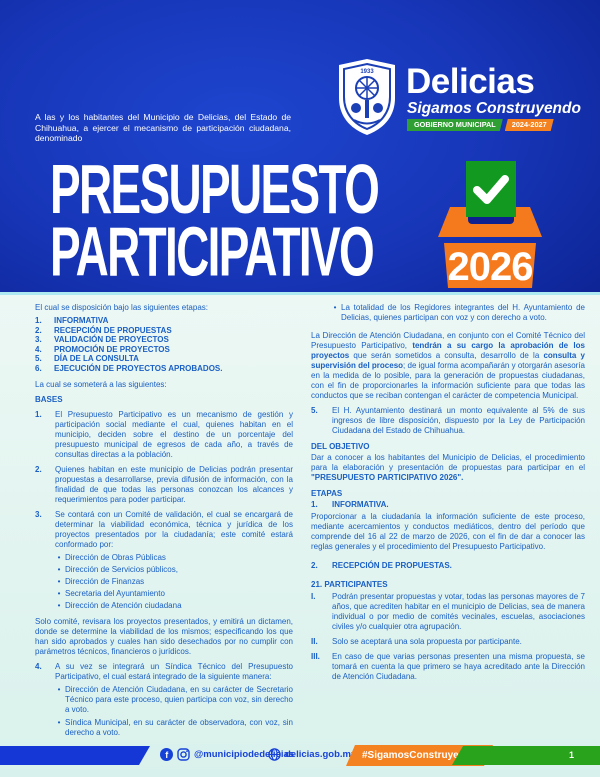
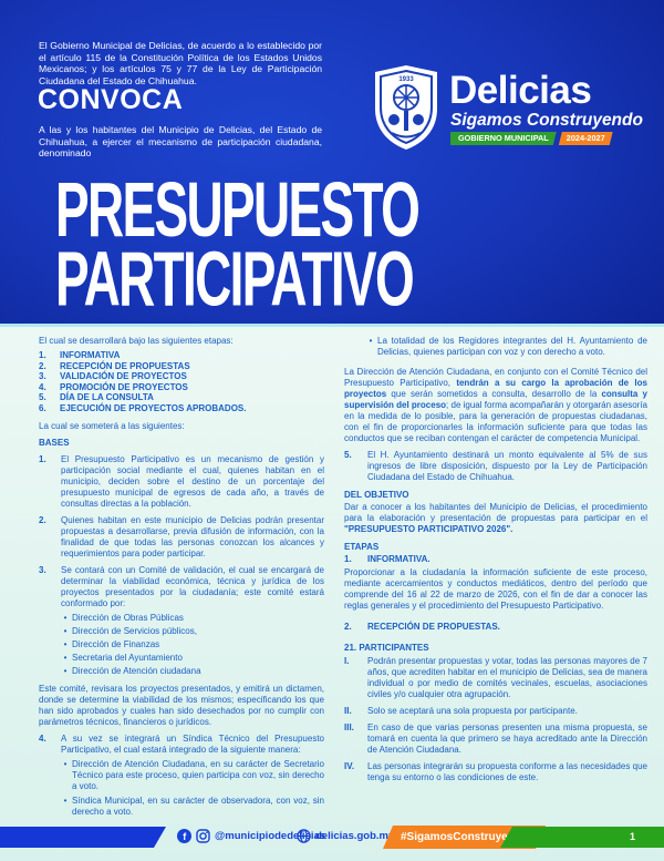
+ El Gobierno Municipal de Delicias, de acuerdo a lo establecido por el artículo 115 de la Constitución Política de los Estados Unidos Mexicanos; y los artículos 75 y 77 de la Ley de Participación Ciudadana del Estado de Chihuahua.
+ CONVOCA
  A las y los habitantes del Municipio de Delicias, del Estado de Chihuahua, a ejercer el mecanismo de participación ciudadana, denominado
  Delicias
  Sigamos Construyendo
  GOBIERNO MUNICIPAL
  2024-2027
  PRESUPUESTO
  PARTICIPATIVO
- 2026
- El cual se disposición bajo las siguientes etapas:
+ El cual se desarrollará bajo las siguientes etapas:
  1.
  INFORMATIVA
  2.
  RECEPCIÓN DE PROPUESTAS
  3.
  VALIDACIÓN DE PROYECTOS
  4.
  PROMOCIÓN DE PROYECTOS
  5.
  DÍA DE LA CONSULTA
  6.
  EJECUCIÓN DE PROYECTOS APROBADOS.
  La cual se someterá a las siguientes:
  BASES
  1.
  El Presupuesto Participativo es un mecanismo de gestión y participación social mediante el cual, quienes habitan en el municipio, deciden sobre el destino de un porcentaje del presupuesto municipal de egresos de cada año, a través de consultas directas a la población.
  2.
  Quienes habitan en este municipio de Delicias podrán presentar propuestas a desarrollarse, previa difusión de información, con la finalidad de que todas las personas conozcan los alcances y requerimientos para poder participar.
  3.
  Se contará con un Comité de validación, el cual se encargará de determinar la viabilidad económica, técnica y jurídica de los proyectos presentados por la ciudadanía; este comité estará conformado por:
  Dirección de Obras Públicas
  Dirección de Servicios públicos,
  Dirección de Finanzas
  Secretaria del Ayuntamiento
  Dirección de Atención ciudadana
- Solo comité, revisara los proyectos presentados, y emitirá un dictamen, donde se determine la viabilidad de los mismos; especificando los que han sido aprobados y cuales han sido desechados por no cumplir con parámetros técnicos, financieros o jurídicos.
+ Este comité, revisara los proyectos presentados, y emitirá un dictamen, donde se determine la viabilidad de los mismos; especificando los que han sido aprobados y cuales han sido desechados por no cumplir con parámetros técnicos, financieros o jurídicos.
  4.
  A su vez se integrará un Síndica Técnico del Presupuesto Participativo, el cual estará integrado de la siguiente manera:
  Dirección de Atención Ciudadana, en su carácter de Secretario Técnico para este proceso, quien participa con voz, sin derecho a voto.
  Síndica Municipal, en su carácter de observadora, con voz, sin derecho a voto.
  La totalidad de los Regidores integrantes del H. Ayuntamiento de Delicias, quienes participan con voz y con derecho a voto.
  La Dirección de Atención Ciudadana, en conjunto con el Comité Técnico del Presupuesto Participativo, tendrán a su cargo la aprobación de los proyectos que serán sometidos a consulta, desarrollo de la consulta y supervisión del proceso; de igual forma acompañarán y otorgarán asesoría en la medida de lo posible, para la generación de propuestas ciudadanas, con el fin de proporcionarles la información suficiente para que todas las conductos que se reciban contengan el carácter de competencia Municipal.
  5.
  El H. Ayuntamiento destinará un monto equivalente al 5% de sus ingresos de libre disposición, dispuesto por la Ley de Participación Ciudadana del Estado de Chihuahua.
  DEL OBJETIVO
  Dar a conocer a los habitantes del Municipio de Delicias, el procedimiento para la elaboración y presentación de propuestas para participar en el "PRESUPUESTO PARTICIPATIVO 2026".
  ETAPAS
  1.
  INFORMATIVA.
  Proporcionar a la ciudadanía la información suficiente de este proceso, mediante acercamientos y conductos mediáticos, dentro del período que comprende del 16 al 22 de marzo de 2026, con el fin de dar a conocer las reglas generales y el procedimiento del Presupuesto Participativo.
  2.
  RECEPCIÓN DE PROPUESTAS.
  21. PARTICIPANTES
  I.
  Podrán presentar propuestas y votar, todas las personas mayores de 7 años, que acrediten habitar en el municipio de Delicias, sea de manera individual o por medio de comités vecinales, escuelas, asociaciones civiles y/o cualquier otra agrupación.
  II.
  Solo se aceptará una sola propuesta por participante.
  III.
  En caso de que varias personas presenten una misma propuesta, se tomará en cuenta la que primero se haya acreditado ante la Dirección de Atención Ciudadana.
+ IV.
+ Las personas integrarán su propuesta conforme a las necesidades que tenga su entorno o las condiciones de este.
  f
  @municipiodedeias
  delicias.gob.m
  #SigamosConstruye
  1
